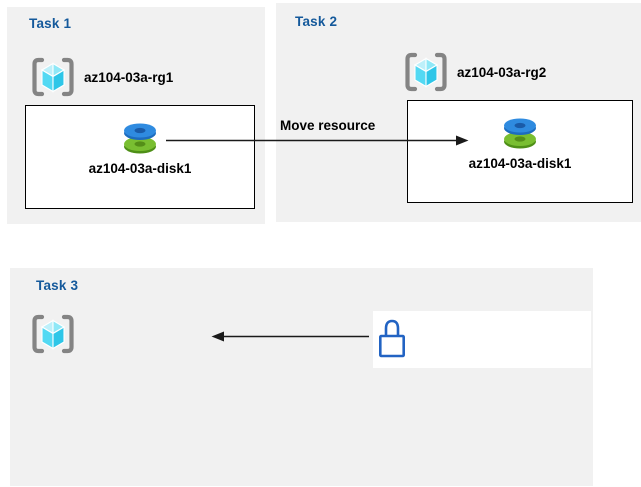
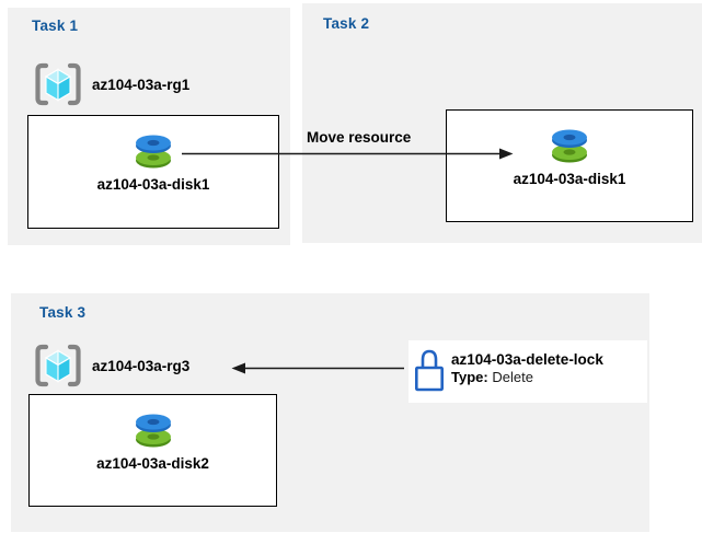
  Task 1
  az104-03a-rg1
  az104-03a-disk1
  Task 2
- az104-03a-rg2
  az104-03a-disk1
  Task 3
+ az104-03a-rg3
+ az104-03a-disk2
  Move resource
+ az104-03a-delete-lock
+ Type: Delete
